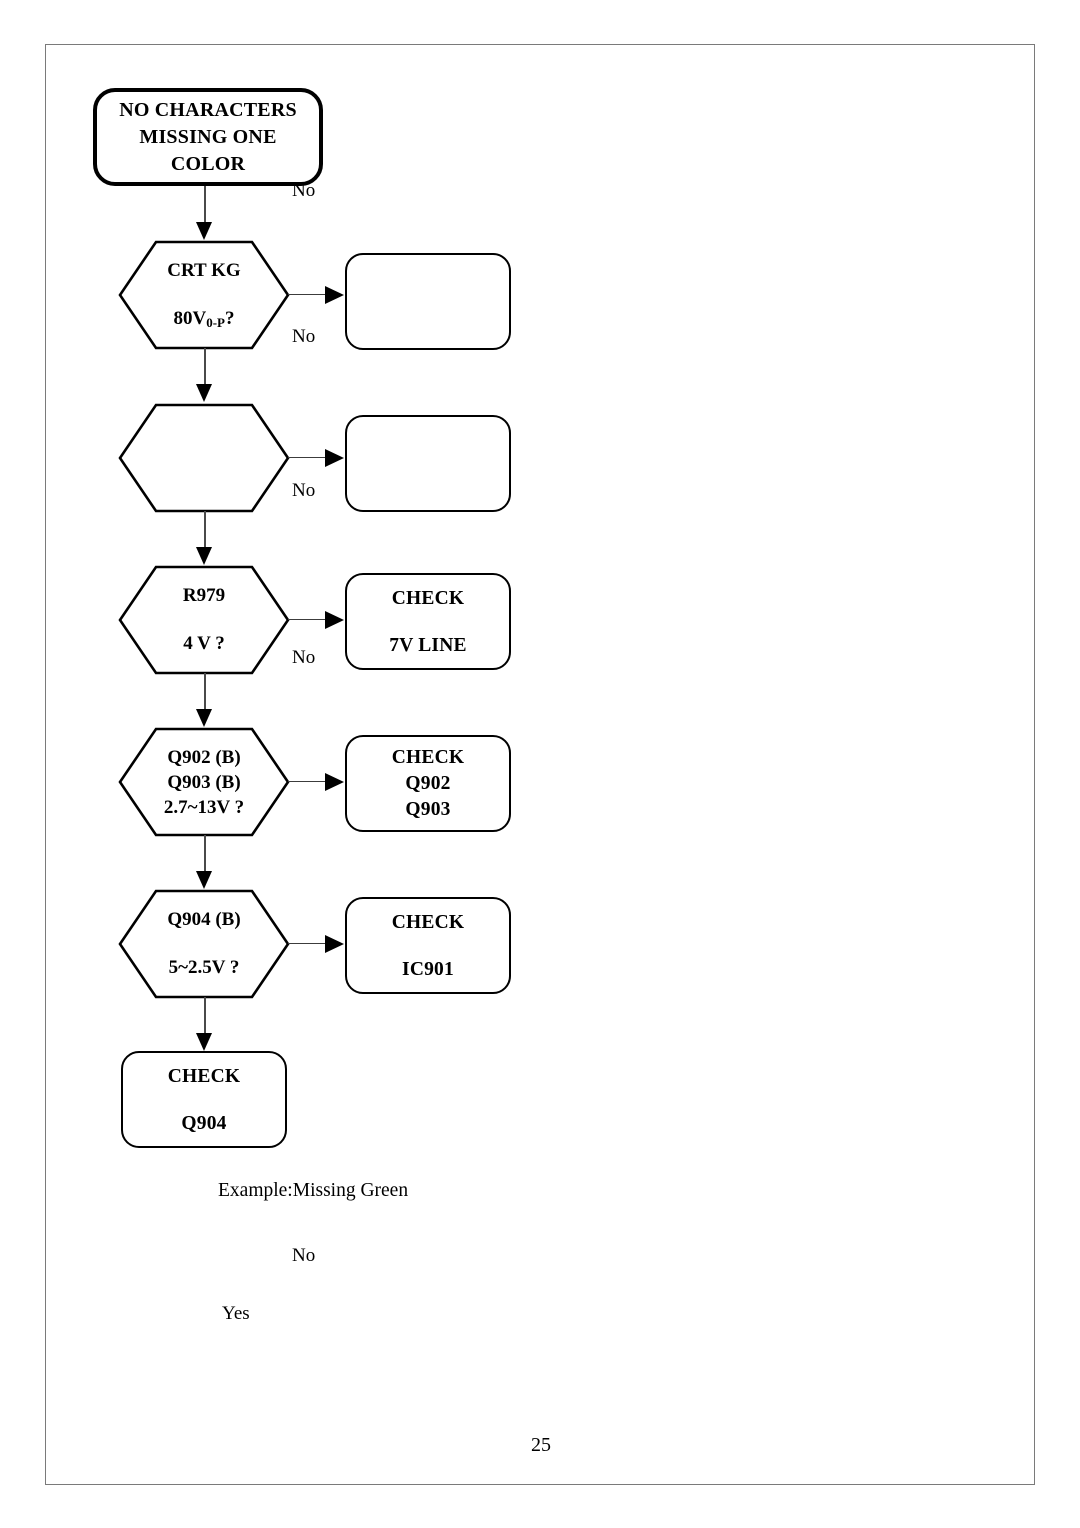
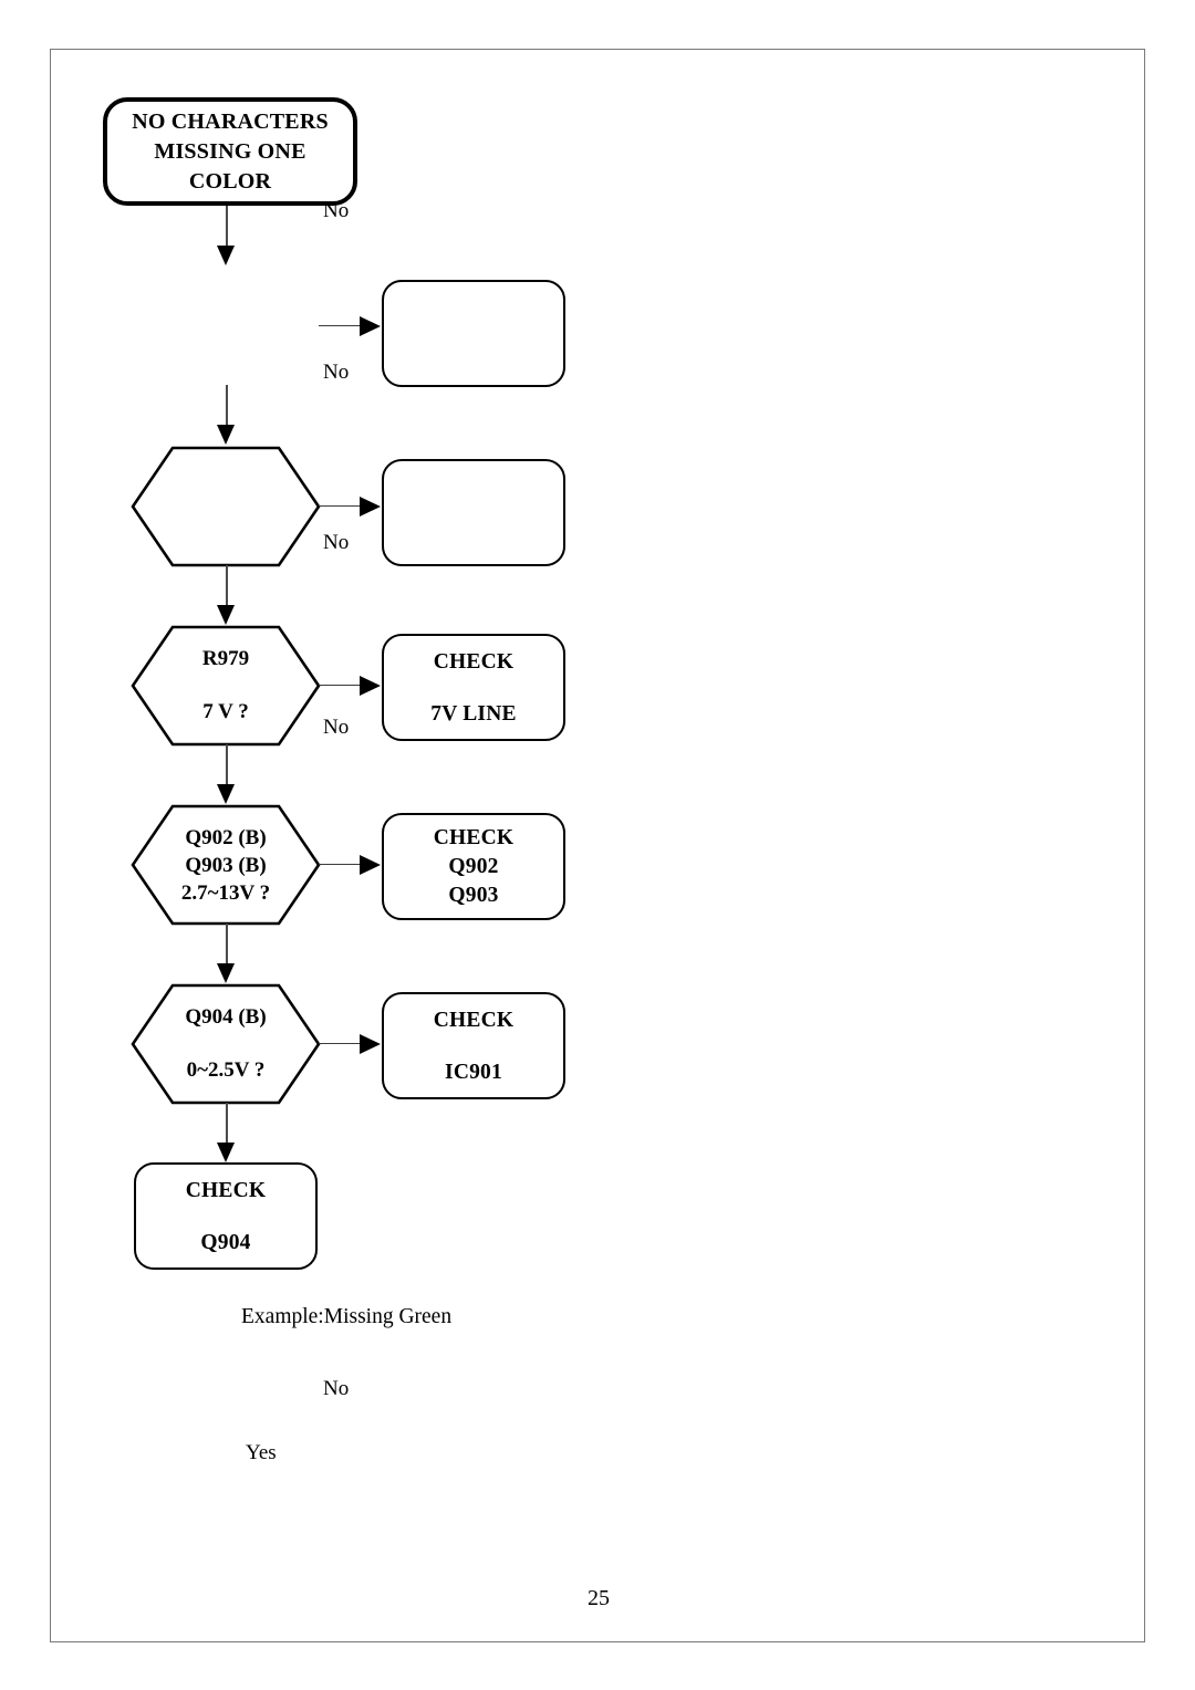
  No
  NO CHARACTERS
  MISSING ONE
  COLOR
- CRT KG
- 80V0-P?
  No
  No
  R979
- 4 V ?
+ 7 V ?
  No
  CHECK
  7V LINE
  Q902 (B)
  Q903 (B)
  2.7~13V ?
  CHECK
  Q902
  Q903
  Q904 (B)
- 5~2.5V ?
+ 0~2.5V ?
  CHECK
  IC901
  CHECK
  Q904
  Example:Missing Green
  No
  Yes
  25
